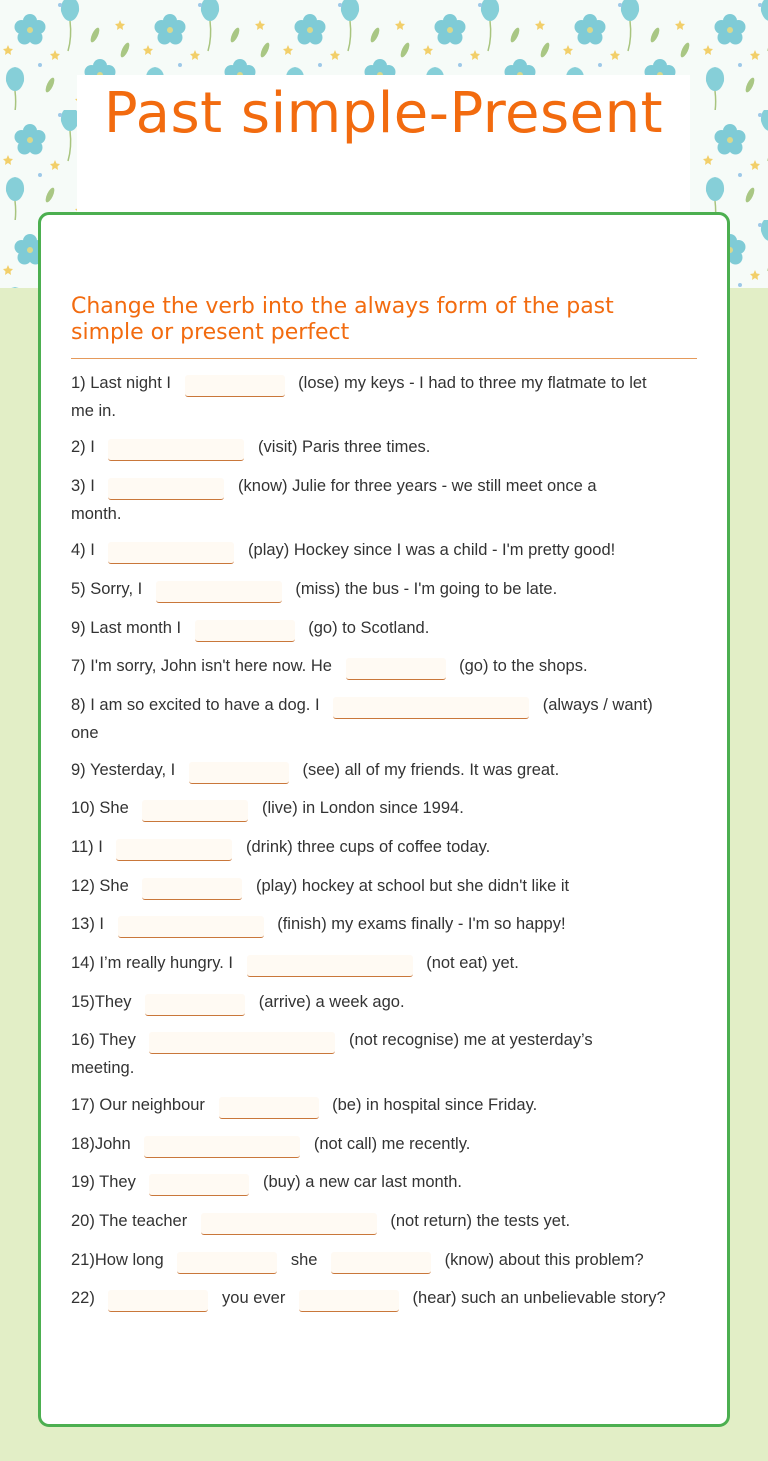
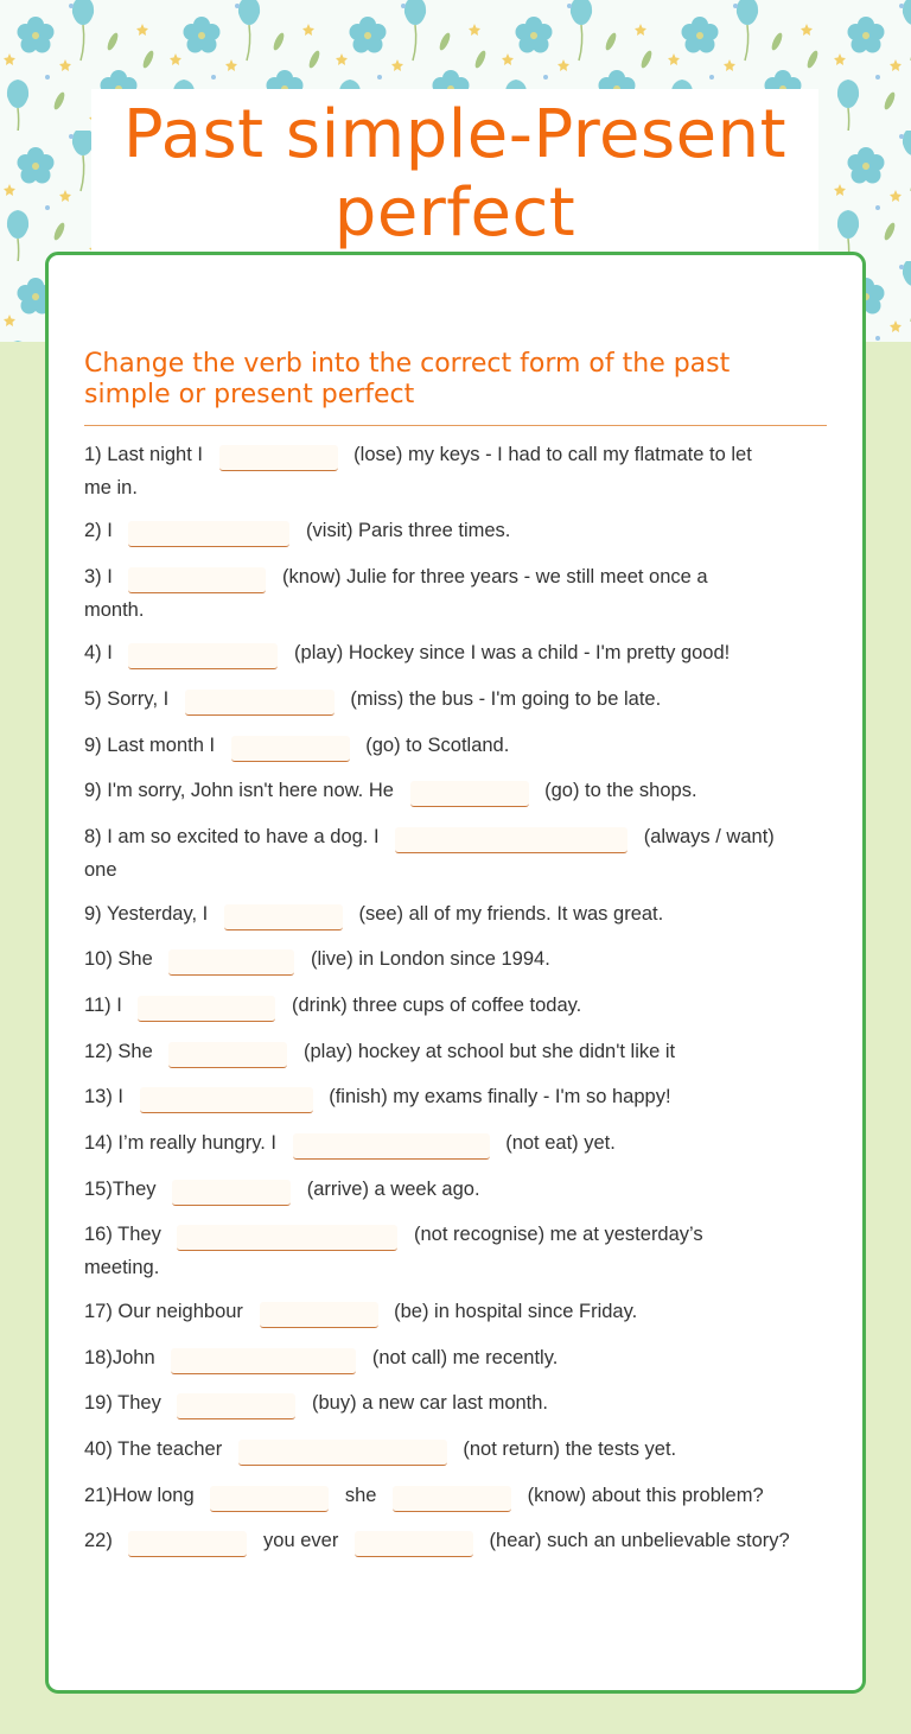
  Past simple-Present
+ perfect
- Change the verb into the always form of the past simple or present perfect
+ Change the verb into the correct form of the past simple or present perfect
- 1) Last night I (lose) my keys - I had to three my flatmate to let
+ 1) Last night I (lose) my keys - I had to call my flatmate to let
  me in.
  2) I (visit) Paris three times.
  3) I (know) Julie for three years - we still meet once a
  month.
  4) I (play) Hockey since I was a child - I'm pretty good!
  5) Sorry, I (miss) the bus - I'm going to be late.
  9) Last month I (go) to Scotland.
- 7) I'm sorry, John isn't here now. He (go) to the shops.
+ 9) I'm sorry, John isn't here now. He (go) to the shops.
  8) I am so excited to have a dog. I (always / want)
  one
  9) Yesterday, I (see) all of my friends. It was great.
  10) She (live) in London since 1994.
  11) I (drink) three cups of coffee today.
  12) She (play) hockey at school but she didn't like it
  13) I (finish) my exams finally - I'm so happy!
  14) I’m really hungry. I (not eat) yet.
  15)They (arrive) a week ago.
  16) They (not recognise) me at yesterday’s
  meeting.
  17) Our neighbour (be) in hospital since Friday.
  18)John (not call) me recently.
  19) They (buy) a new car last month.
- 20) The teacher (not return) the tests yet.
+ 40) The teacher (not return) the tests yet.
  21)How long she (know) about this problem?
  22) you ever (hear) such an unbelievable story?
